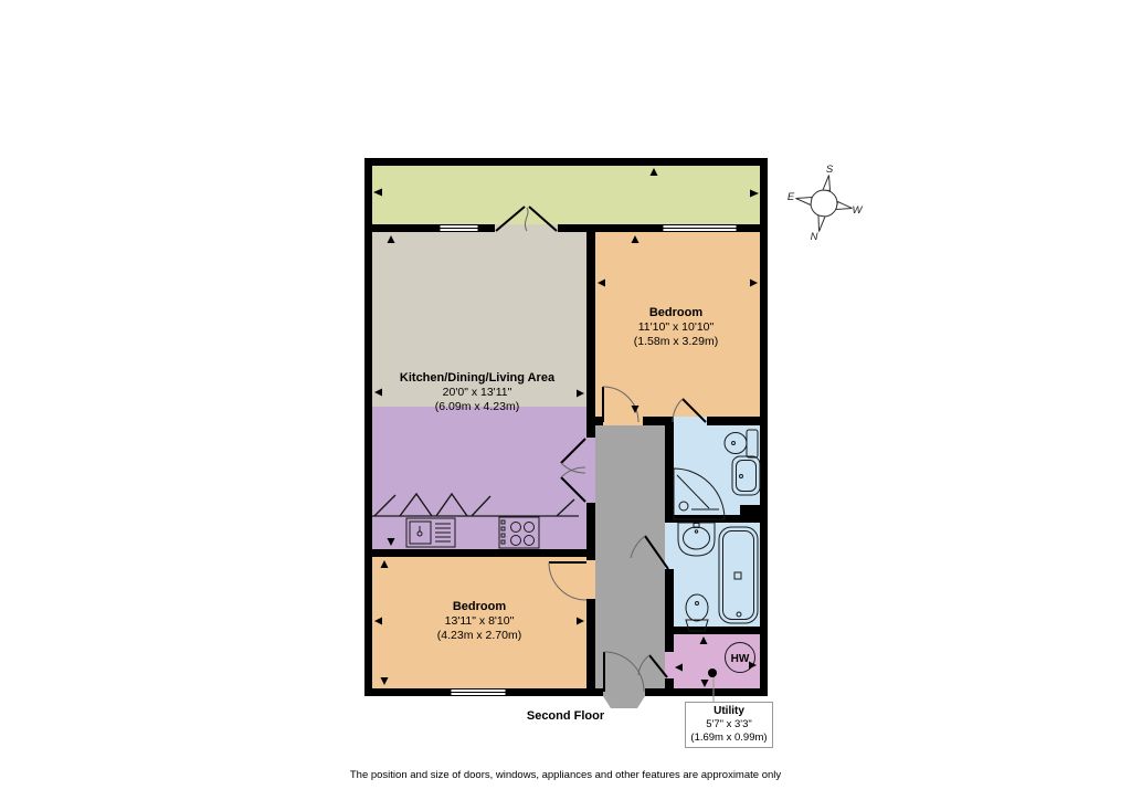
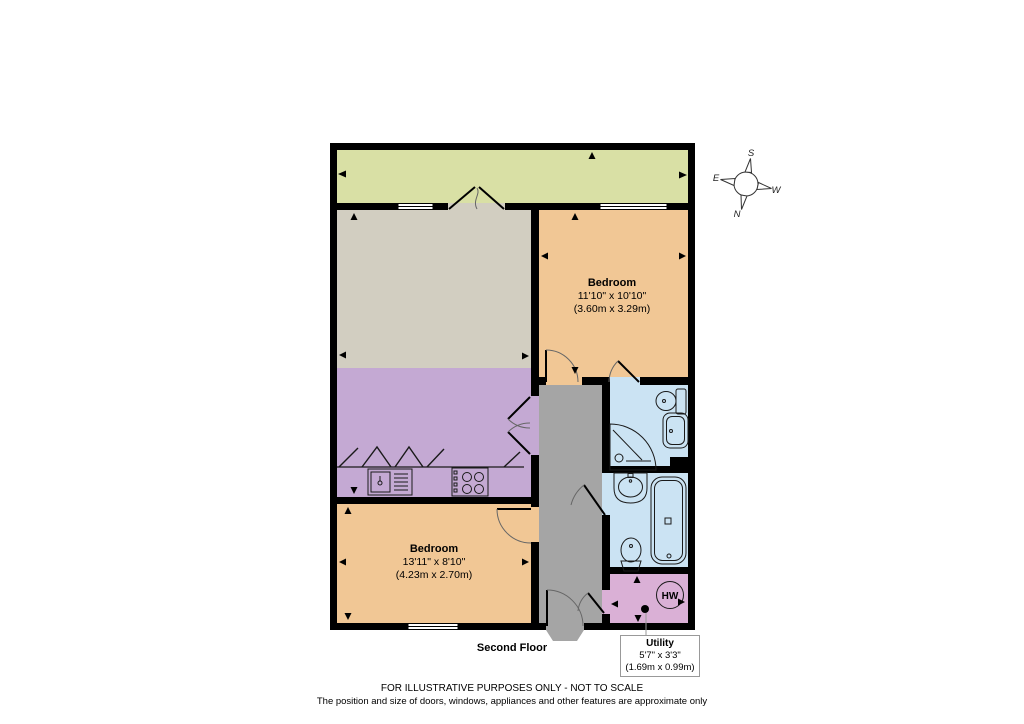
  HW
  S
  E
  W
  N
  Bedroom
  11'10" x 10'10"
- (1.58m x 3.29m)
+ (3.60m x 3.29m)
- Kitchen/Dining/Living Area
- 20'0" x 13'11"
- (6.09m x 4.23m)
  Bedroom
  13'11" x 8'10"
  (4.23m x 2.70m)
  Utility
  5'7" x 3'3"
  (1.69m x 0.99m)
  Second Floor
+ FOR ILLUSTRATIVE PURPOSES ONLY - NOT TO SCALE
  The position and size of doors, windows, appliances and other features are approximate only
